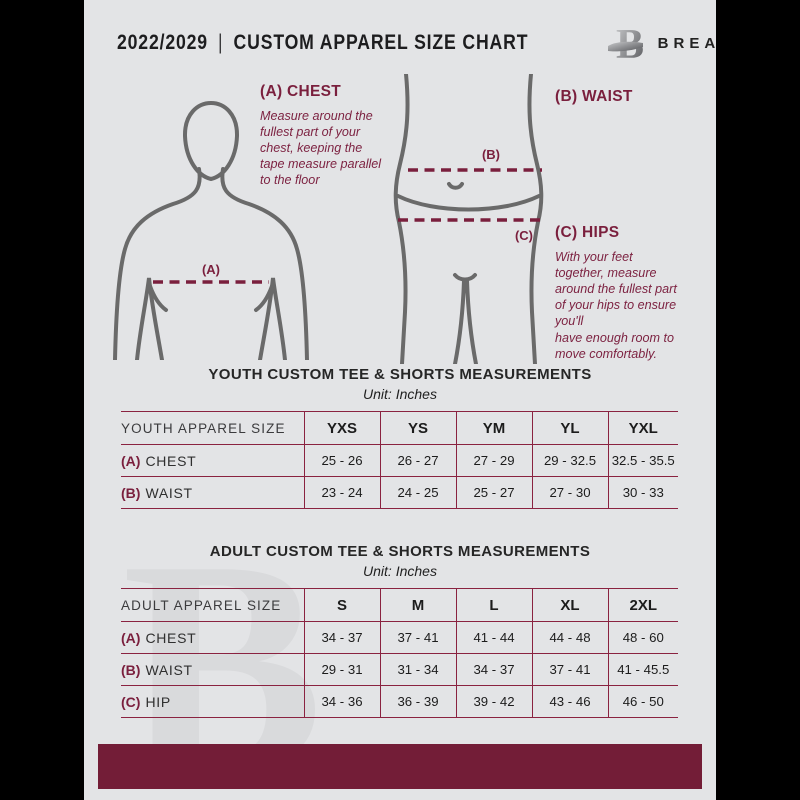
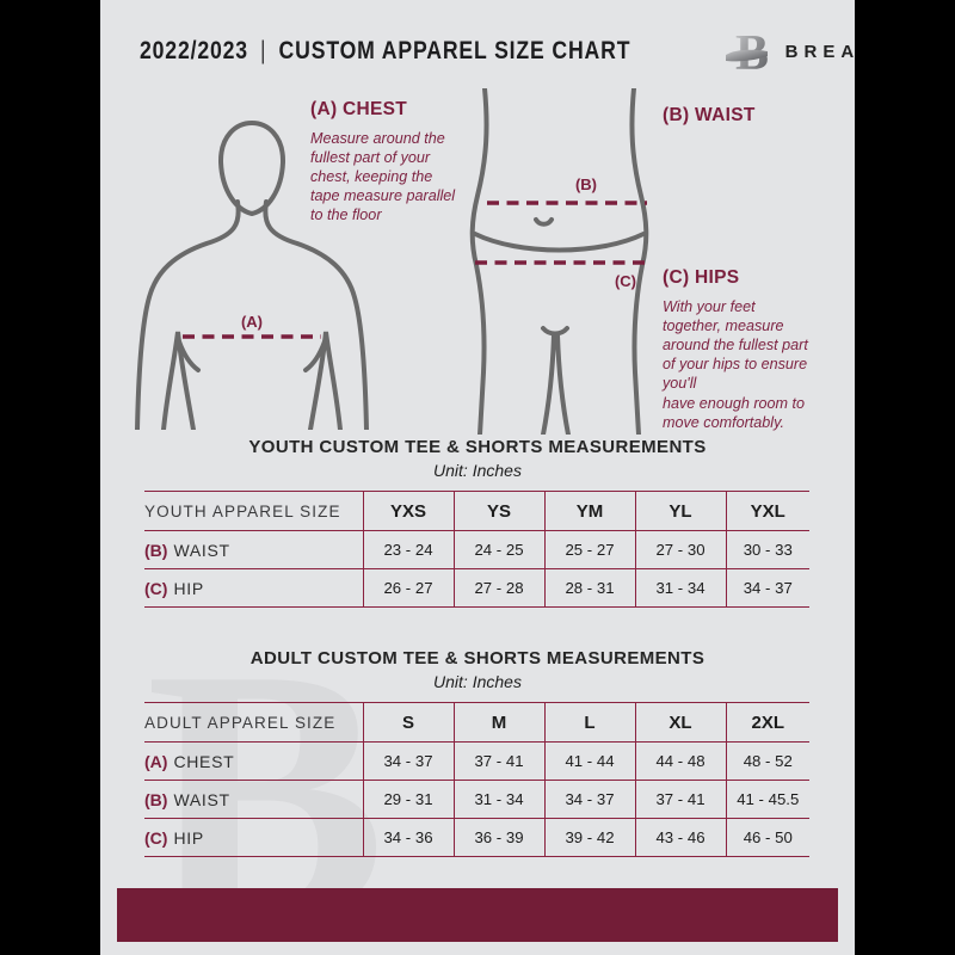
  B
- 2022/2029 | CUSTOM APPAREL SIZE CHART
+ 2022/2023 | CUSTOM APPAREL SIZE CHART
  (A)
  (A) CHEST
  Measure around the
  fullest part of your
  chest, keeping the
  tape measure parallel
  to the floor
  (B)
  (C)
  (B) WAIST
  (C) HIPS
  With your feet
  together, measure
  around the fullest part
  of your hips to ensure
  you'll
  have enough room to
  move comfortably.
  YOUTH CUSTOM TEE & SHORTS MEASUREMENTS
  Unit: Inches
  YOUTH APPAREL SIZE	YXS	YS	YM	YL	YXL
- (A) CHEST	25 - 26	26 - 27	27 - 29	29 - 32.5	32.5 - 35.5
  (B) WAIST	23 - 24	24 - 25	25 - 27	27 - 30	30 - 33
+ (C) HIP	26 - 27	27 - 28	28 - 31	31 - 34	34 - 37
  ADULT CUSTOM TEE & SHORTS MEASUREMENTS
  Unit: Inches
  ADULT APPAREL SIZE	S	M	L	XL	2XL
- (A) CHEST	34 - 37	37 - 41	41 - 44	44 - 48	48 - 60
+ (A) CHEST	34 - 37	37 - 41	41 - 44	44 - 48	48 - 52
  (B) WAIST	29 - 31	31 - 34	34 - 37	37 - 41	41 - 45.5
  (C) HIP	34 - 36	36 - 39	39 - 42	43 - 46	46 - 50
